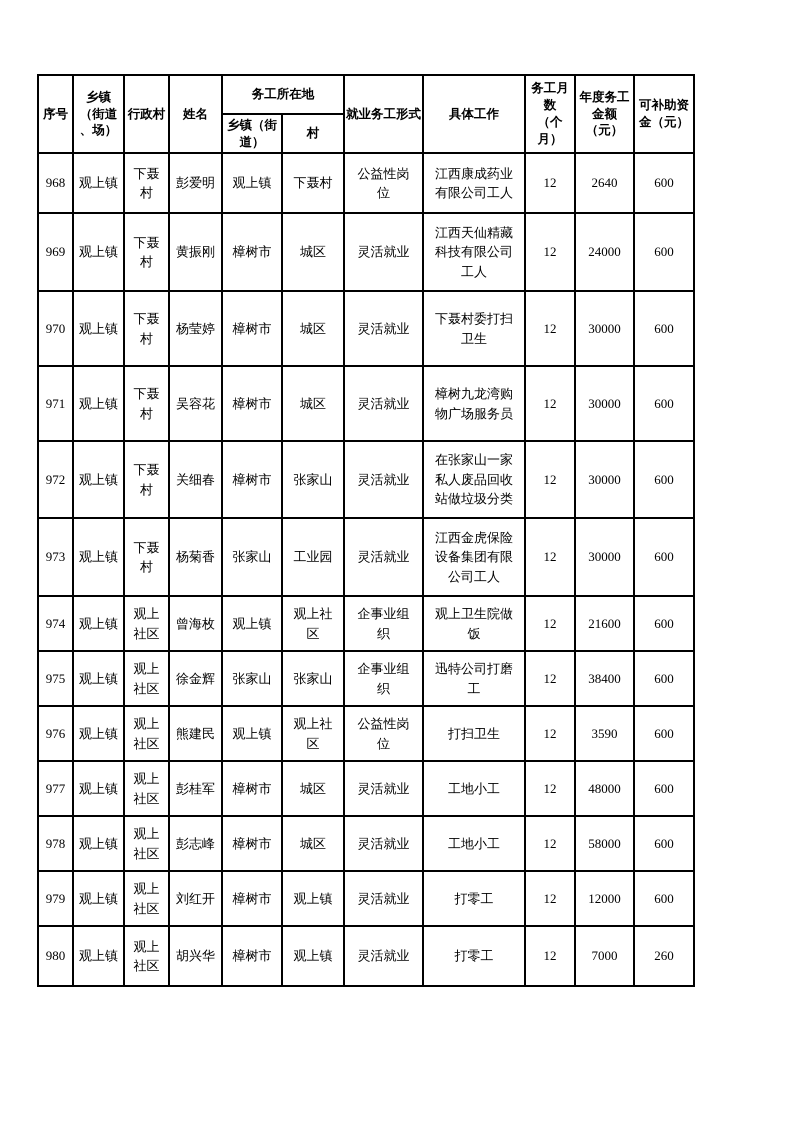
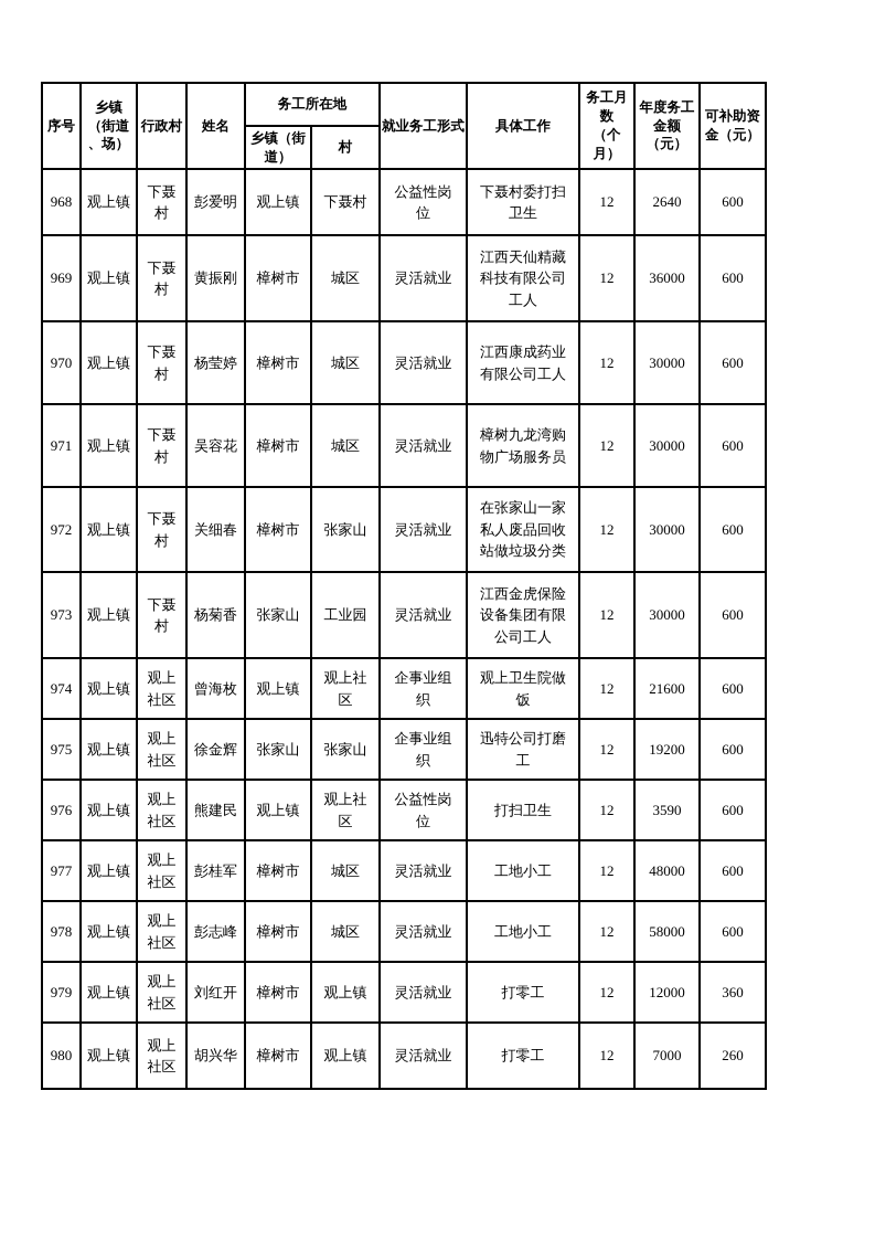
  序号	乡镇 （街道 、场）	行政村	姓名	务工所在地	就业务工形式	具体工作	务工月数 （个月）	年度务工 金额 （元）	可补助资 金（元）
  乡镇（街 道）	村
- 968	观上镇	下聂 村	彭爱明	观上镇	下聂村	公益性岗 位	江西康成药业 有限公司工人	12	2640	600
+ 968	观上镇	下聂 村	彭爱明	观上镇	下聂村	公益性岗 位	下聂村委打扫 卫生	12	2640	600
- 969	观上镇	下聂 村	黄振刚	樟树市	城区	灵活就业	江西天仙精藏 科技有限公司 工人	12	24000	600
+ 969	观上镇	下聂 村	黄振刚	樟树市	城区	灵活就业	江西天仙精藏 科技有限公司 工人	12	36000	600
- 970	观上镇	下聂 村	杨莹婷	樟树市	城区	灵活就业	下聂村委打扫 卫生	12	30000	600
+ 970	观上镇	下聂 村	杨莹婷	樟树市	城区	灵活就业	江西康成药业 有限公司工人	12	30000	600
  971	观上镇	下聂 村	吴容花	樟树市	城区	灵活就业	樟树九龙湾购 物广场服务员	12	30000	600
  972	观上镇	下聂 村	关细春	樟树市	张家山	灵活就业	在张家山一家 私人废品回收 站做垃圾分类	12	30000	600
  973	观上镇	下聂 村	杨菊香	张家山	工业园	灵活就业	江西金虎保险 设备集团有限 公司工人	12	30000	600
  974	观上镇	观上 社区	曾海枚	观上镇	观上社 区	企事业组 织	观上卫生院做 饭	12	21600	600
- 975	观上镇	观上 社区	徐金辉	张家山	张家山	企事业组 织	迅特公司打磨 工	12	38400	600
+ 975	观上镇	观上 社区	徐金辉	张家山	张家山	企事业组 织	迅特公司打磨 工	12	19200	600
  976	观上镇	观上 社区	熊建民	观上镇	观上社 区	公益性岗 位	打扫卫生	12	3590	600
  977	观上镇	观上 社区	彭桂军	樟树市	城区	灵活就业	工地小工	12	48000	600
  978	观上镇	观上 社区	彭志峰	樟树市	城区	灵活就业	工地小工	12	58000	600
- 979	观上镇	观上 社区	刘红开	樟树市	观上镇	灵活就业	打零工	12	12000	600
+ 979	观上镇	观上 社区	刘红开	樟树市	观上镇	灵活就业	打零工	12	12000	360
  980	观上镇	观上 社区	胡兴华	樟树市	观上镇	灵活就业	打零工	12	7000	260
